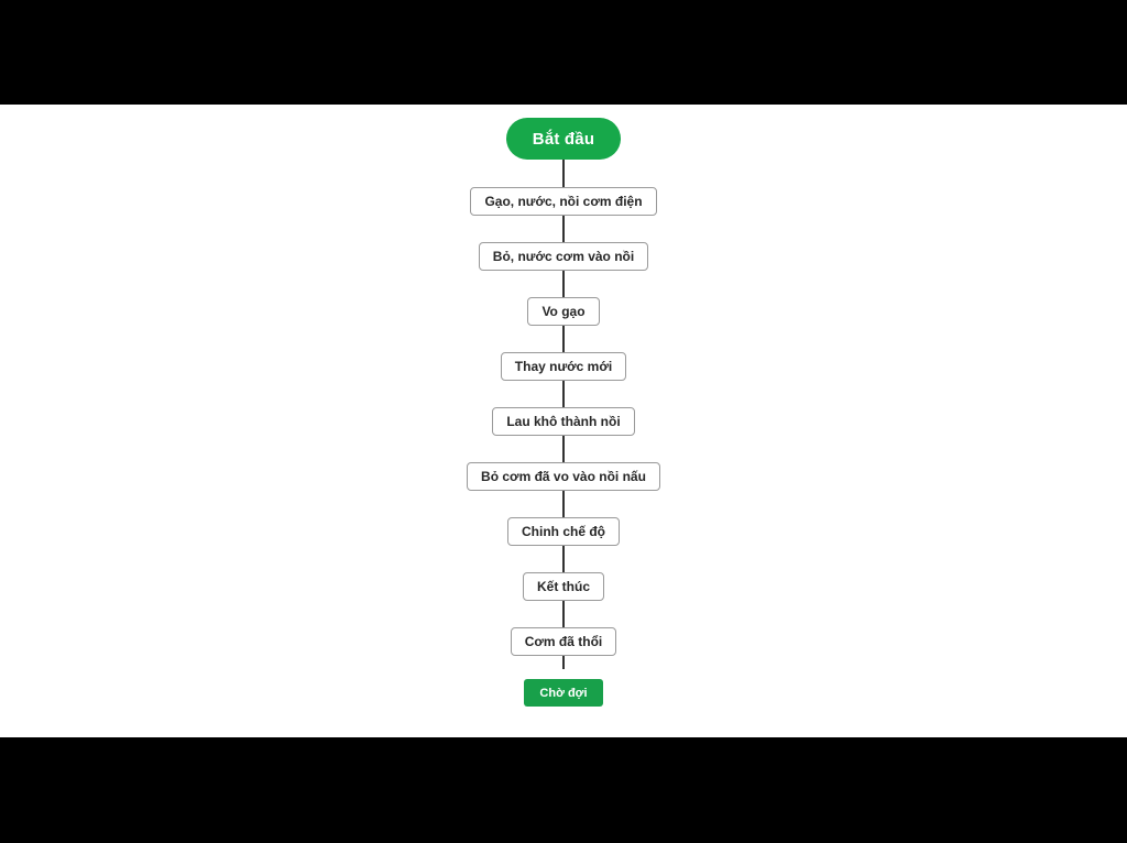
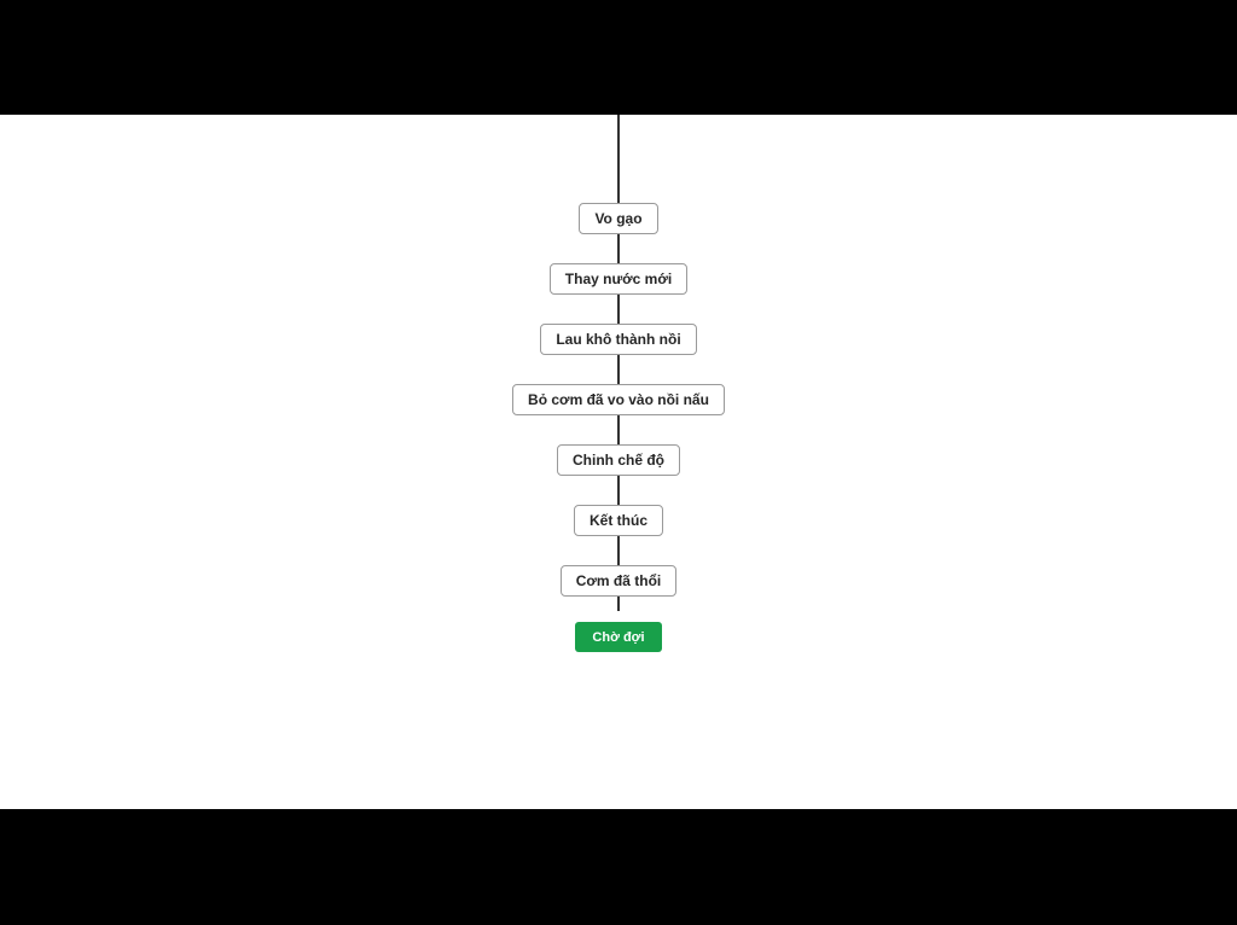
- Bắt đầu
- Gạo, nước, nồi cơm điện
- Bỏ, nước cơm vào nồi
  Vo gạo
  Thay nước mới
  Lau khô thành nồi
  Bỏ cơm đã vo vào nồi nấu
  Chinh chế độ
  Kết thúc
  Cơm đã thổi
  Chờ đợi
